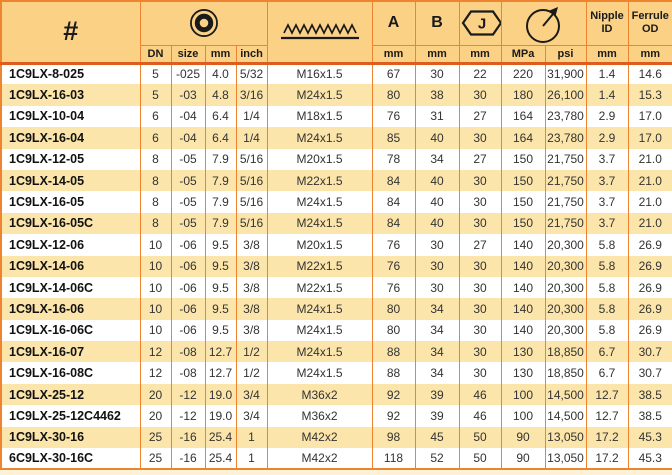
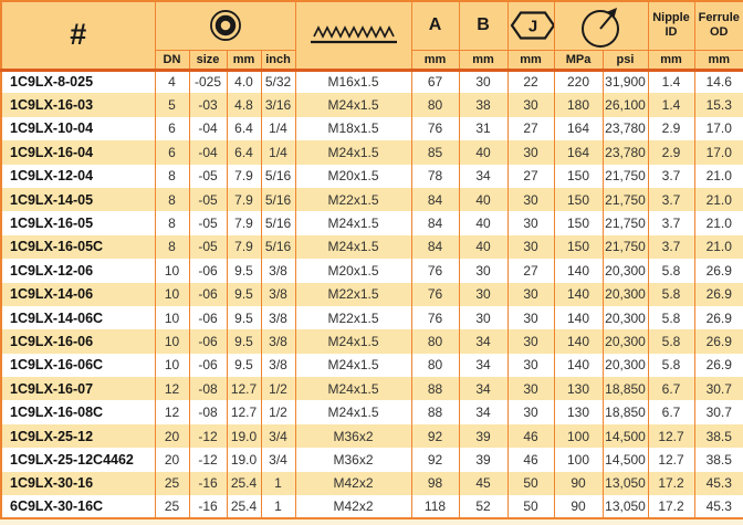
  #			A	B	J		Nipple ID	Ferrule OD
  DN	size	mm	inch	mm	mm	mm	MPa	psi	mm	mm
- 1C9LX-8-025	5	-025	4.0	5/32	M16x1.5	67	30	22	220	31,900	1.4	14.6
+ 1C9LX-8-025	4	-025	4.0	5/32	M16x1.5	67	30	22	220	31,900	1.4	14.6
  1C9LX-16-03	5	-03	4.8	3/16	M24x1.5	80	38	30	180	26,100	1.4	15.3
  1C9LX-10-04	6	-04	6.4	1/4	M18x1.5	76	31	27	164	23,780	2.9	17.0
  1C9LX-16-04	6	-04	6.4	1/4	M24x1.5	85	40	30	164	23,780	2.9	17.0
- 1C9LX-12-05	8	-05	7.9	5/16	M20x1.5	78	34	27	150	21,750	3.7	21.0
+ 1C9LX-12-04	8	-05	7.9	5/16	M20x1.5	78	34	27	150	21,750	3.7	21.0
  1C9LX-14-05	8	-05	7.9	5/16	M22x1.5	84	40	30	150	21,750	3.7	21.0
  1C9LX-16-05	8	-05	7.9	5/16	M24x1.5	84	40	30	150	21,750	3.7	21.0
  1C9LX-16-05C	8	-05	7.9	5/16	M24x1.5	84	40	30	150	21,750	3.7	21.0
  1C9LX-12-06	10	-06	9.5	3/8	M20x1.5	76	30	27	140	20,300	5.8	26.9
  1C9LX-14-06	10	-06	9.5	3/8	M22x1.5	76	30	30	140	20,300	5.8	26.9
  1C9LX-14-06C	10	-06	9.5	3/8	M22x1.5	76	30	30	140	20,300	5.8	26.9
  1C9LX-16-06	10	-06	9.5	3/8	M24x1.5	80	34	30	140	20,300	5.8	26.9
  1C9LX-16-06C	10	-06	9.5	3/8	M24x1.5	80	34	30	140	20,300	5.8	26.9
  1C9LX-16-07	12	-08	12.7	1/2	M24x1.5	88	34	30	130	18,850	6.7	30.7
  1C9LX-16-08C	12	-08	12.7	1/2	M24x1.5	88	34	30	130	18,850	6.7	30.7
  1C9LX-25-12	20	-12	19.0	3/4	M36x2	92	39	46	100	14,500	12.7	38.5
  1C9LX-25-12C4462	20	-12	19.0	3/4	M36x2	92	39	46	100	14,500	12.7	38.5
  1C9LX-30-16	25	-16	25.4	1	M42x2	98	45	50	90	13,050	17.2	45.3
  6C9LX-30-16C	25	-16	25.4	1	M42x2	118	52	50	90	13,050	17.2	45.3
